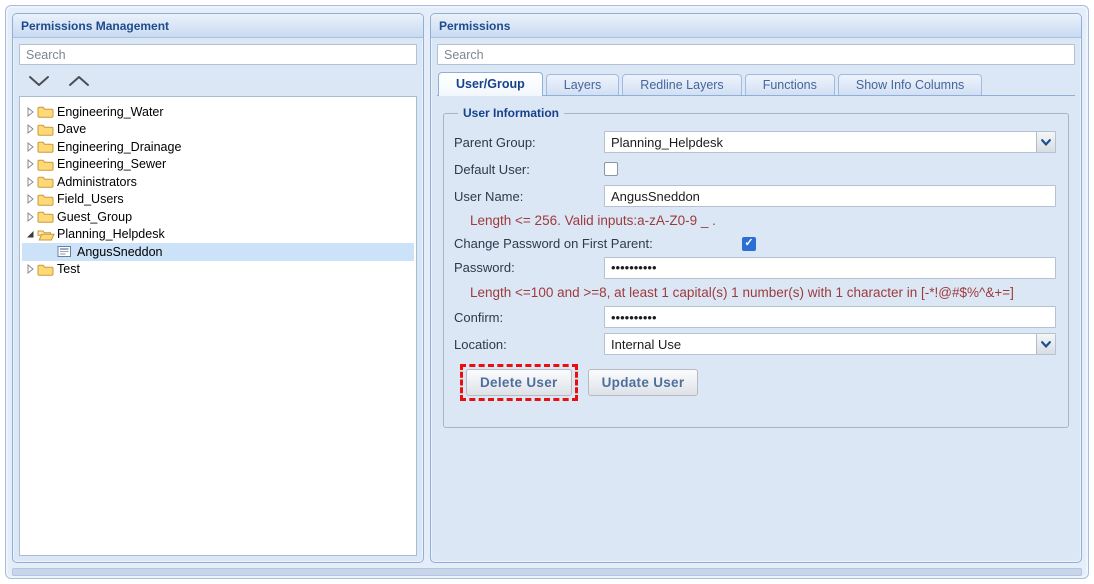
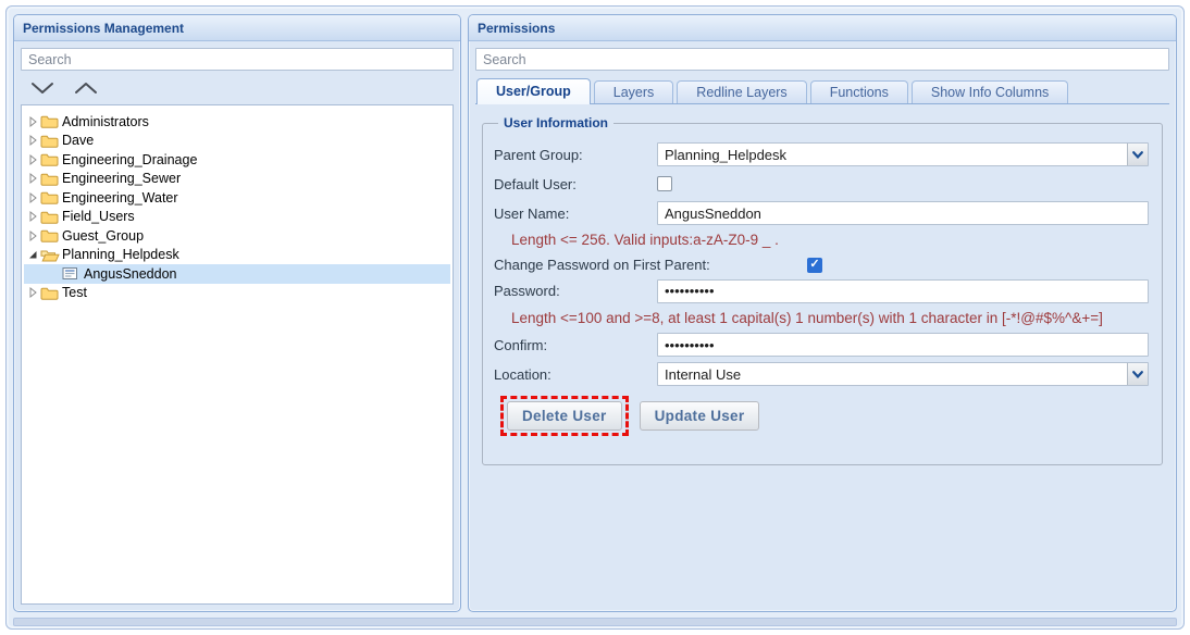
  Permissions Management
  Search
- Engineering_Water
+ Administrators
  Dave
  Engineering_Drainage
  Engineering_Sewer
- Administrators
+ Engineering_Water
  Field_Users
  Guest_Group
  Planning_Helpdesk
  AngusSneddon
  Test
  Permissions
  Search
  User/Group
  Layers
  Redline Layers
  Functions
  Show Info Columns
  User Information
  Parent Group:
  Planning_Helpdesk
  Default User:
  User Name:
  AngusSneddon
  Length <= 256. Valid inputs:a-zA-Z0-9 _ .
  Change Password on First Parent:
  ✓
  Password:
  ••••••••••
  Length <=100 and >=8, at least 1 capital(s) 1 number(s) with 1 character in [-*!@#$%^&+=]
  Confirm:
  ••••••••••
  Location:
  Internal Use
  Delete User
  Update User
